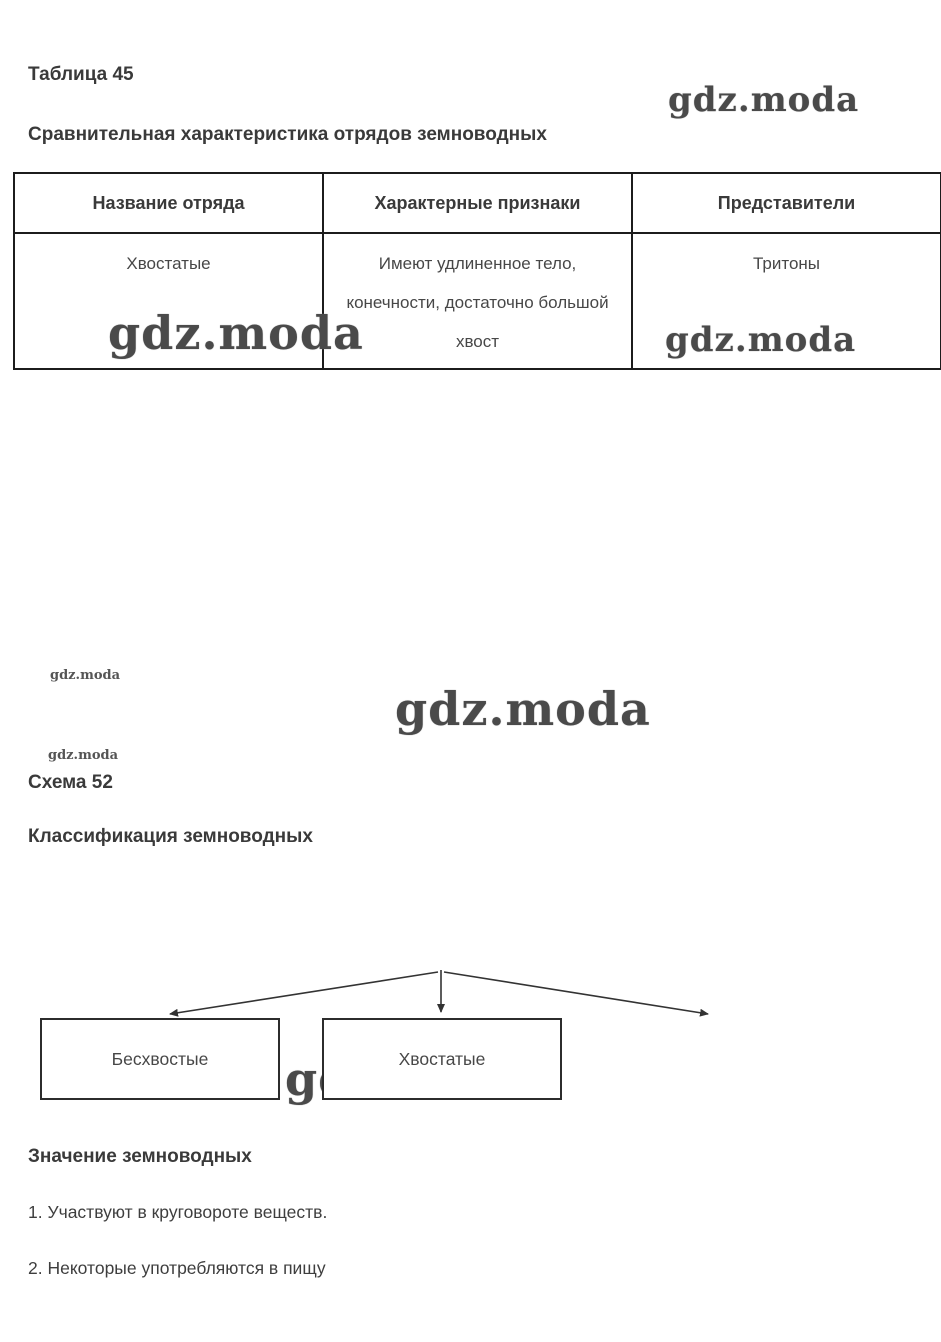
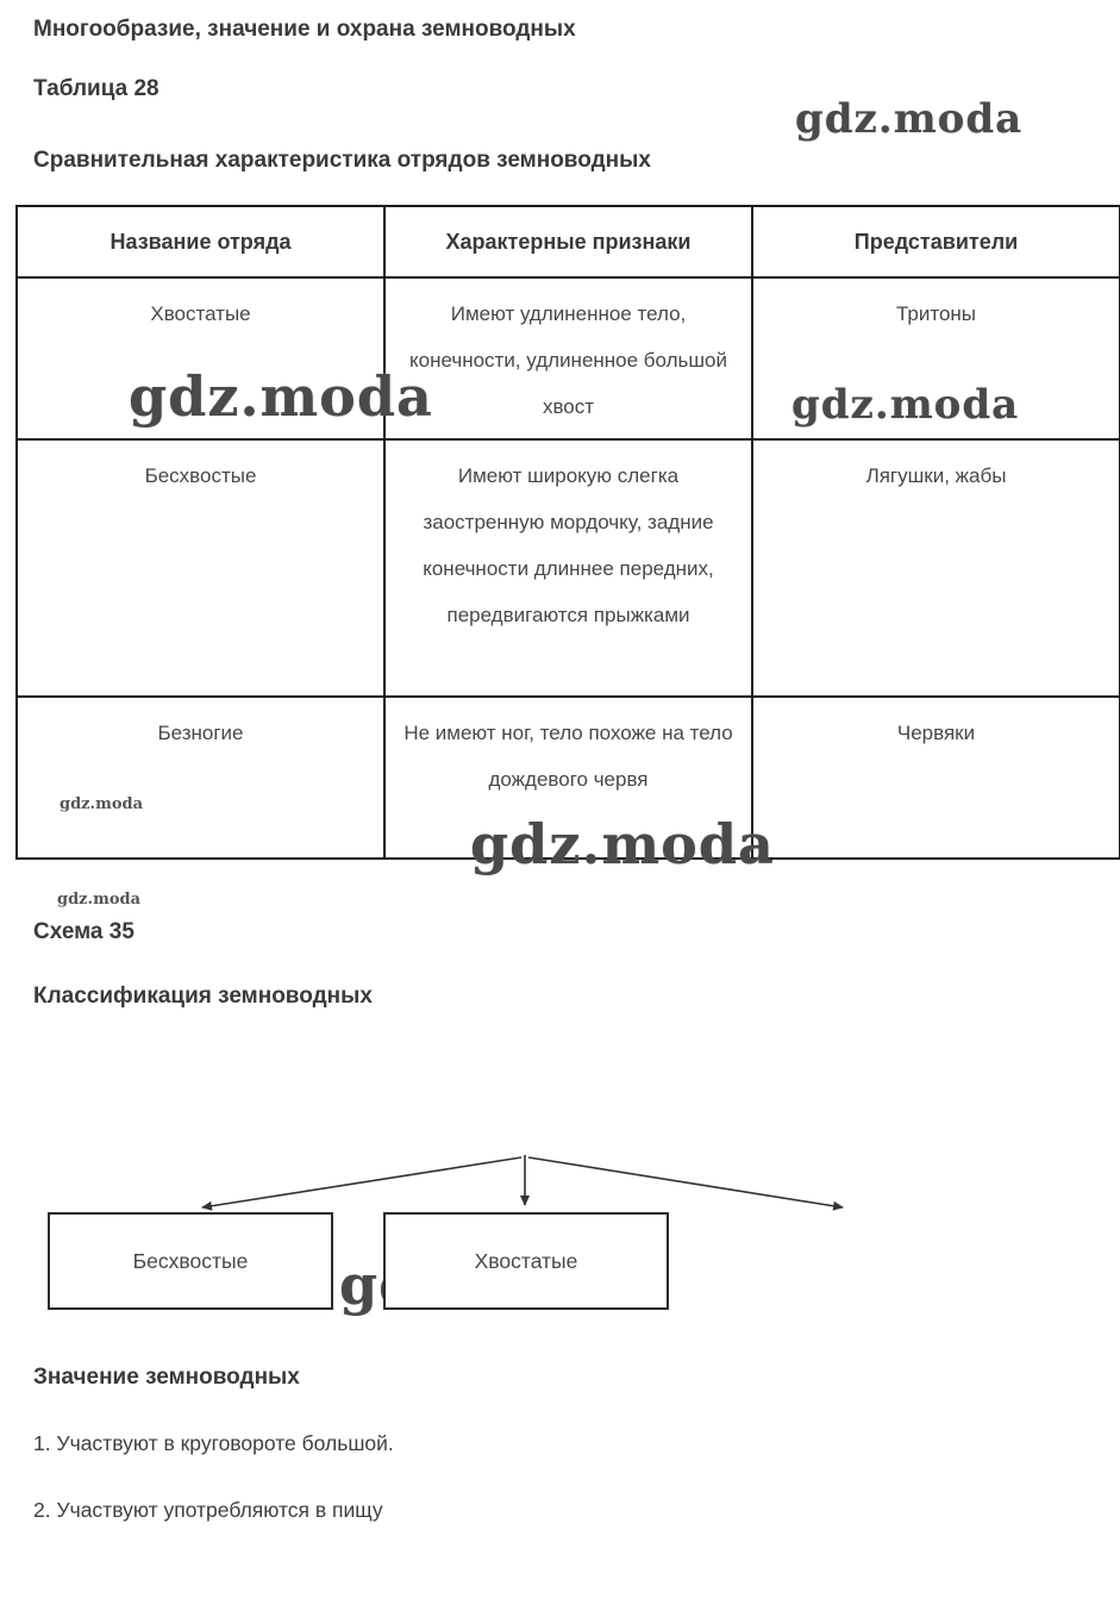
+ Многообразие, значение и охрана земноводных
- Таблица 45
+ Таблица 28
  Сравнительная характеристика отрядов земноводных
  Название отряда	Характерные признаки	Представители
- Хвостатые	Имеют удлиненное тело, конечности, достаточно большой хвост	Тритоны
+ Хвостатые	Имеют удлиненное тело, конечности, удлиненное большой хвост	Тритоны
+ Бесхвостые	Имеют широкую слегка заостренную мордочку, задние конечности длиннее передних, передвигаются прыжками	Лягушки, жабы
+ Безногие	Не имеют ног, тело похоже на тело дождевого червя	Червяки
  gdz.moda
  gdz.moda
  gdz.moda
  gdz.moda
  gdz.moda
  gdz.moda
- Схема 52
+ Схема 35
  Классификация земноводных
  Бесхвостые
  Хвостатые
  Значение земноводных
- 1. Участвуют в круговороте веществ.
+ 1. Участвуют в круговороте большой.
- 2. Некоторые употребляются в пищу
+ 2. Участвуют употребляются в пищу
